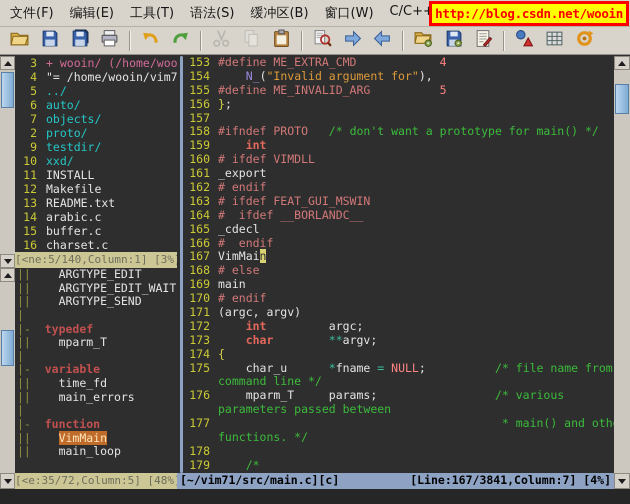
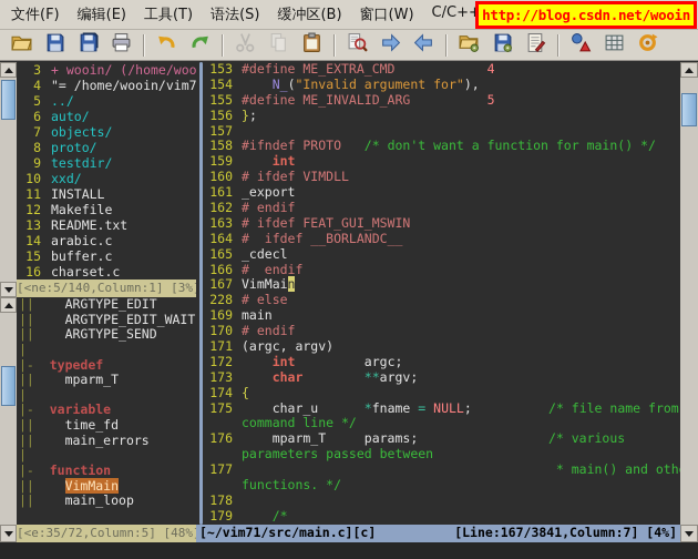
  文件(F)
  编辑(E)
  工具(T)
  语法(S)
  缓冲区(B)
  窗口(W)
  C/C+
  http://blog.csdn.net/wooin
  3
  + wooin/ (/home/woo
  4
  "= /home/wooin/vim7
  5
  ../
  6
  auto/
  7
  objects/
- 2
+ 8
  proto/
  9
  testdir/
  10
  xxd/
  11
  INSTALL
  12
  Makefile
  13
  README.txt
  14
  arabic.c
  15
  buffer.c
  16
  charset.c
  [<ne:5/140,Column:1] [3%
  || ARGTYPE_EDIT
  || ARGTYPE_EDIT_WAIT
  || ARGTYPE_SEND
  |
  |- typedef
  || mparm_T
  |
  |- variable
  || time_fd
  || main_errors
  |
  |- function
  || VimMain
  || main_loop
  [<e:35/72,Column:5] [48%
  153
  #define ME_EXTRA_CMD 4
  154
  N_("Invalid argument for"),
  155
  #define ME_INVALID_ARG 5
  156
  };
  157
  158
- #ifndef PROTO /* don't want a prototype for main() */
+ #ifndef PROTO /* don't want a function for main() */
  159
  int
  160
  # ifdef VIMDLL
  161
  _export
  162
  # endif
  163
  # ifdef FEAT_GUI_MSWIN
  164
  # ifdef __BORLANDC__
  165
  _cdecl
  166
  # endif
  167
  VimMain
- 168
+ 228
  # else
  169
  main
  170
  # endif
  171
  (argc, argv)
  172
  int argc;
  173
  char **argv;
  174
  {
  175
  char_u *fname = NULL; /* file name from
  command line */
  176
  mparm_T params; /* various
  parameters passed between
  177
  * main() and oth
  functions. */
  178
  179
  /*
  [~/vim71/src/main.c][c]
  [Line:167/3841,Column:7] [4%]
